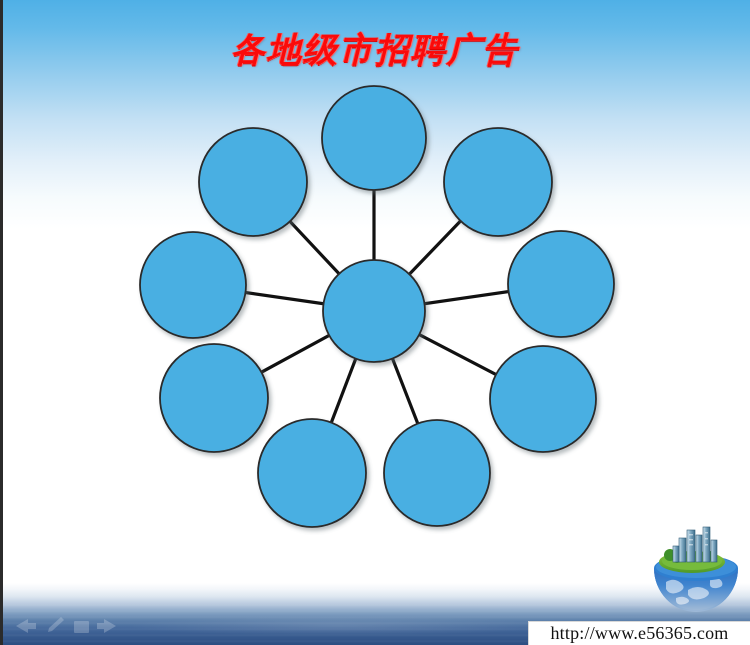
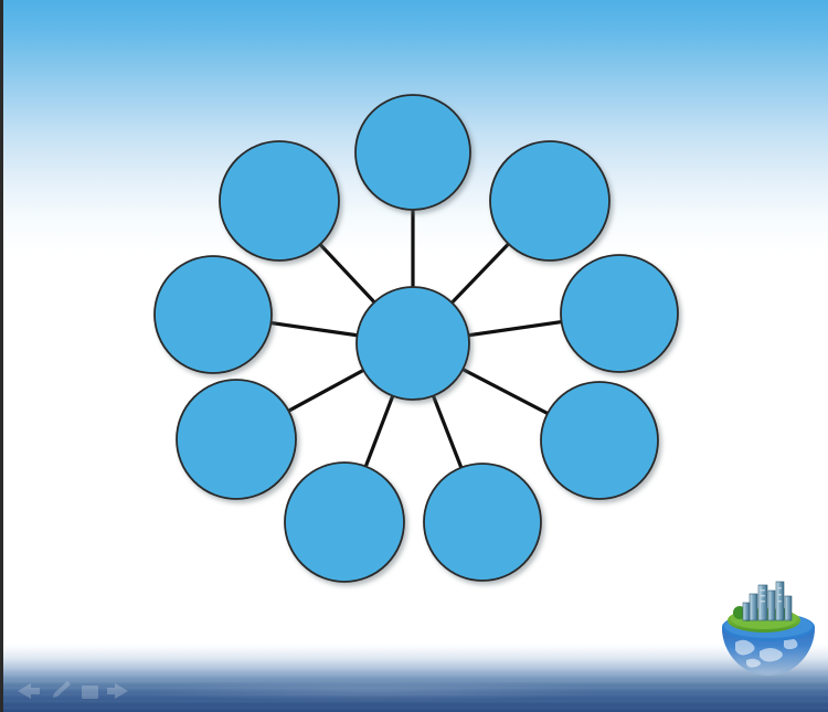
- 各地级市招聘广告
- http://www.e56365.com
